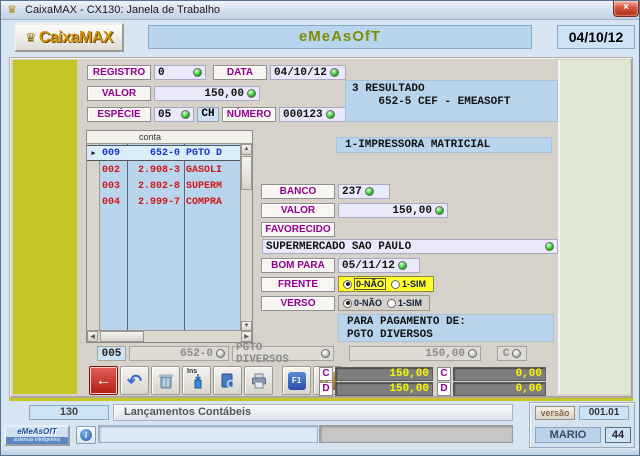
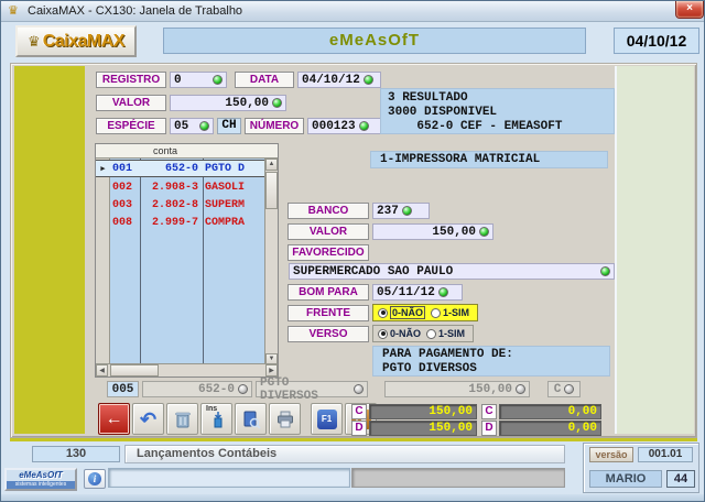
  ♛
  CaixaMAX - CX130: Janela de Trabalho
  ×
  ♛
  CaixaMAX
  eMeAsOfT
  04/10/12
  REGISTRO
  0
  DATA
  04/10/12
  VALOR
  150,00
  ESPÉCIE
  05
  CH
  NÚMERO
  000123
  3 RESULTADO
+ 3000 DISPONIVEL
- 652-5 CEF - EMEASOFT
+ 652-0 CEF - EMEASOFT
  conta
  ▶
- 009
+ 001
  652-0
  PGTO D
  002
  2.908-3
  GASOLI
  003
  2.802-8
  SUPERM
- 004
+ 008
  2.999-7
  COMPRA
  1-IMPRESSORA MATRICIAL
  BANCO
  237
  VALOR
  150,00
  FAVORECIDO
  SUPERMERCADO SAO PAULO
  BOM PARA
  05/11/12
  FRENTE
  0-NÃO
  1-SIM
  VERSO
  0-NÃO
  1-SIM
  PARA PAGAMENTO DE:
  PGTO DIVERSOS
  005
  652-0
  PGTO DIVERSOS
  150,00
  C
  ←
  ↶
  F1
  C
  150,00
  D
  150,00
  C
  0,00
  D
  0,00
  130
  Lançamentos Contábeis
  versão
  001.01
  MARIO
  44
  eMeAsOfT
  i
